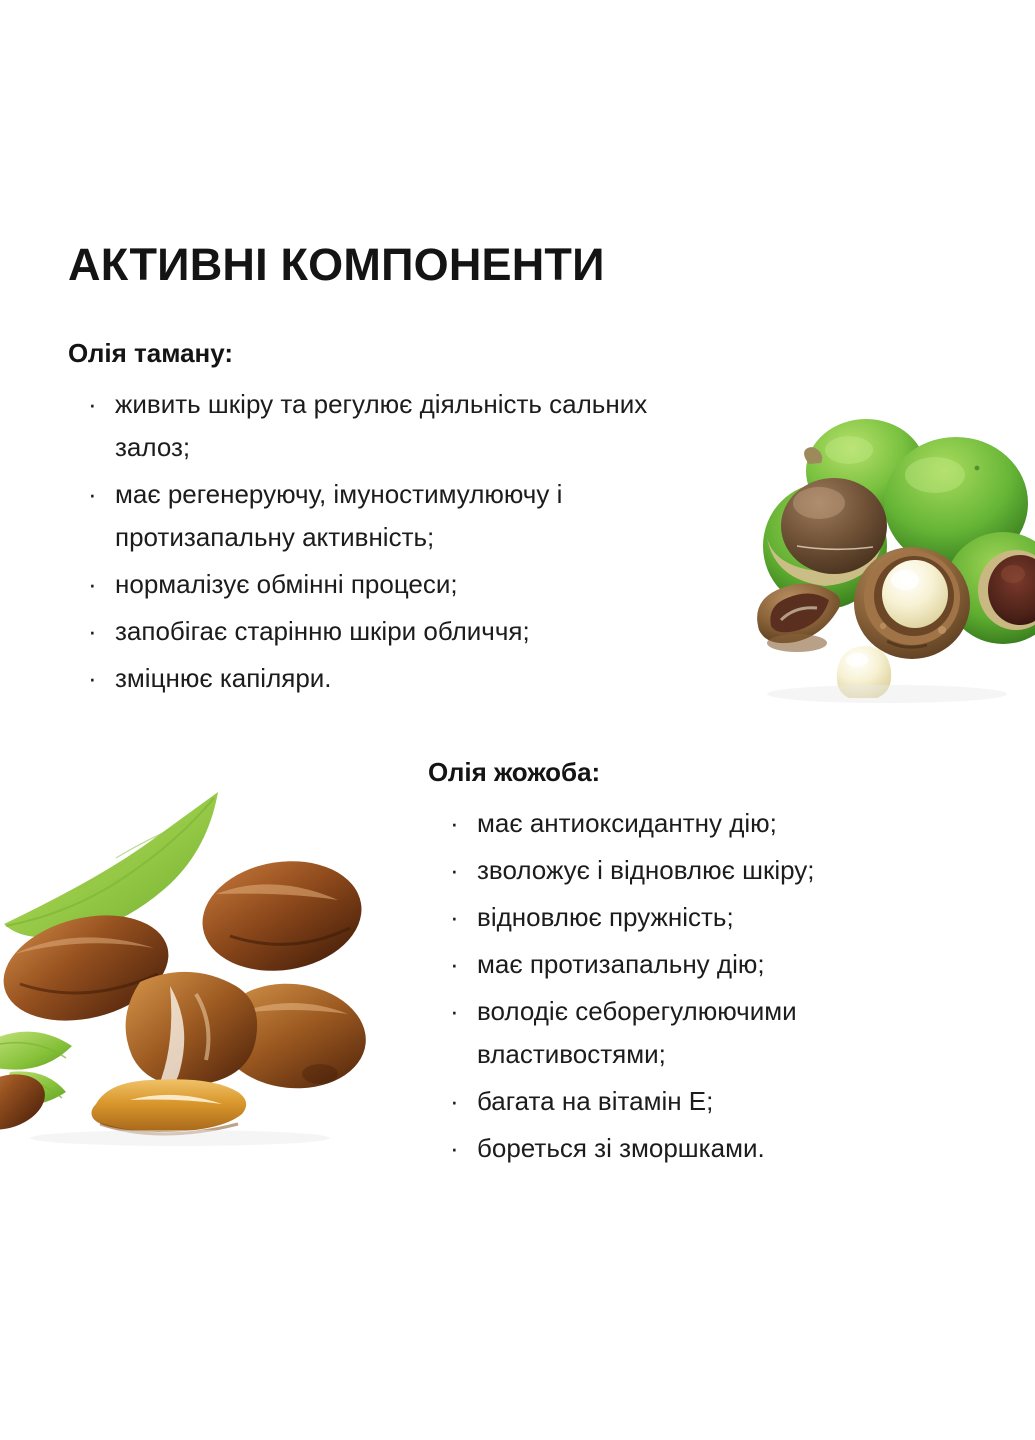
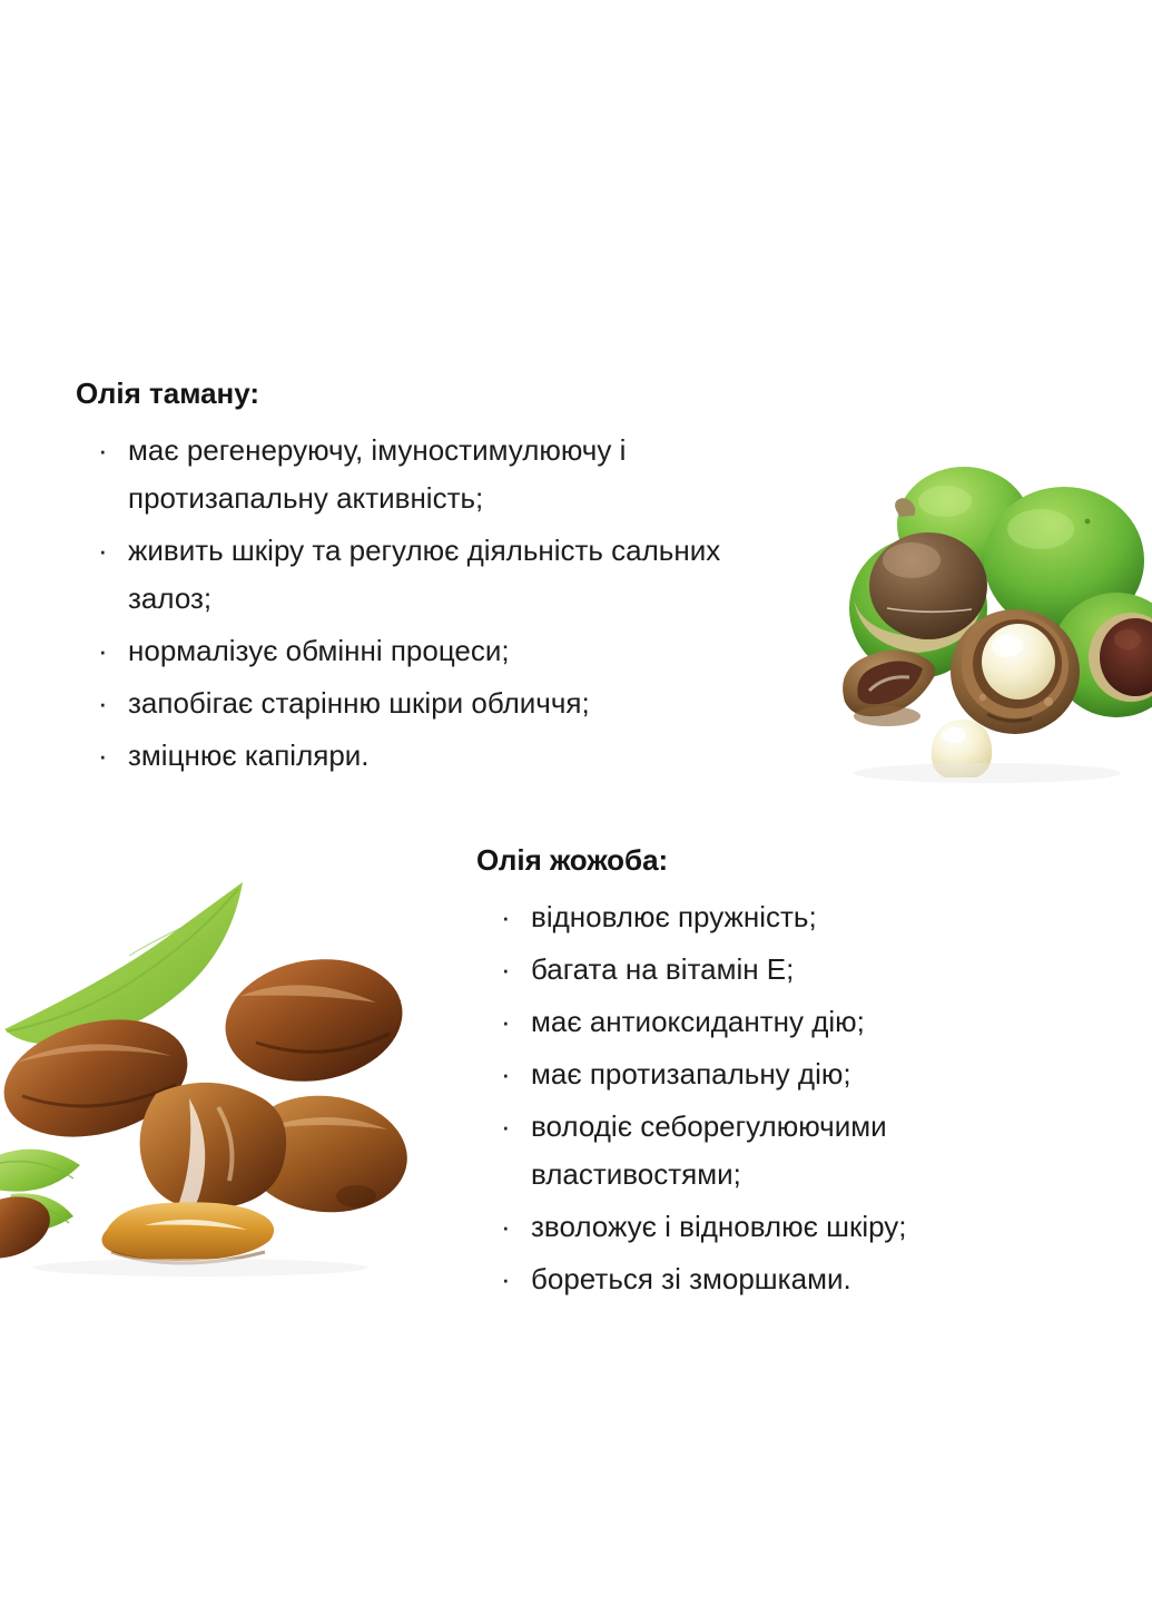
- АКТИВНІ КОМПОНЕНТИ
  Олія таману:
  ·
- живить шкіру та регулює діяльність сальних залоз;
+ має регенеруючу, імуностимулюючу і протизапальну активність;
  ·
- має регенеруючу, імуностимулюючу і протизапальну активність;
+ живить шкіру та регулює діяльність сальних залоз;
  ·
  нормалізує обмінні процеси;
  ·
  запобігає старінню шкіри обличчя;
  ·
  зміцнює капіляри.
  Олія жожоба:
  ·
- має антиоксидантну дію;
+ відновлює пружність;
  ·
- зволожує і відновлює шкіру;
+ багата на вітамін Е;
  ·
- відновлює пружність;
+ має антиоксидантну дію;
  ·
  має протизапальну дію;
  ·
  володіє себорегулюючими властивостями;
  ·
- багата на вітамін Е;
+ зволожує і відновлює шкіру;
  ·
  бореться зі зморшками.
